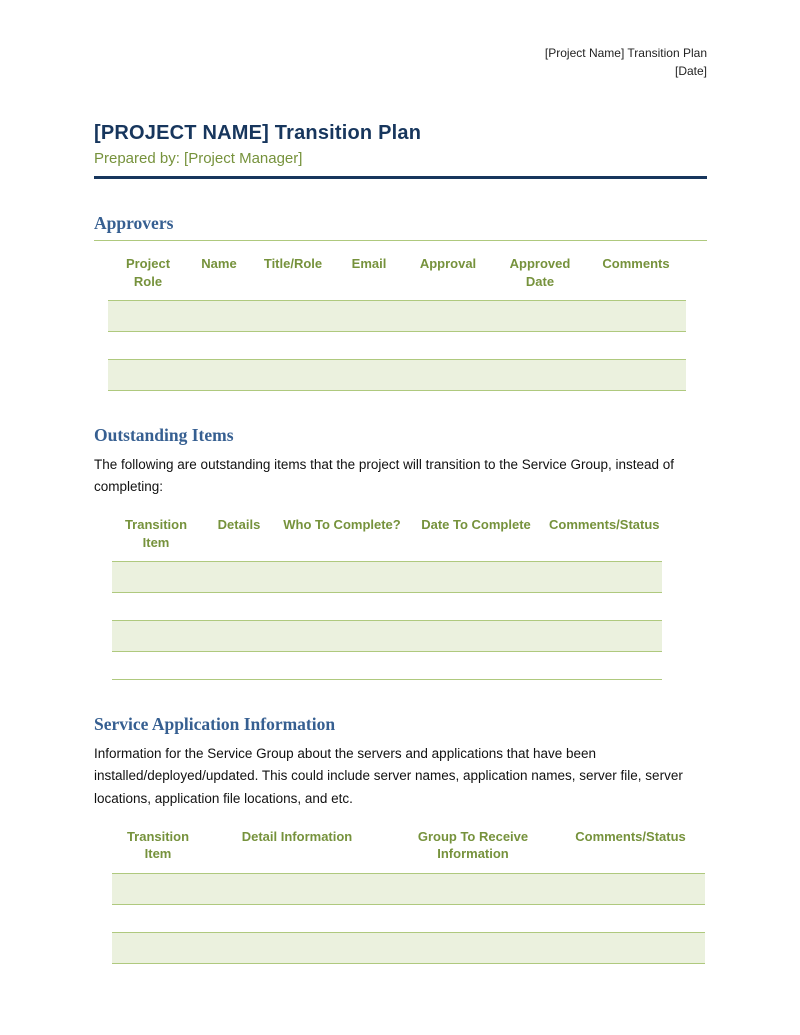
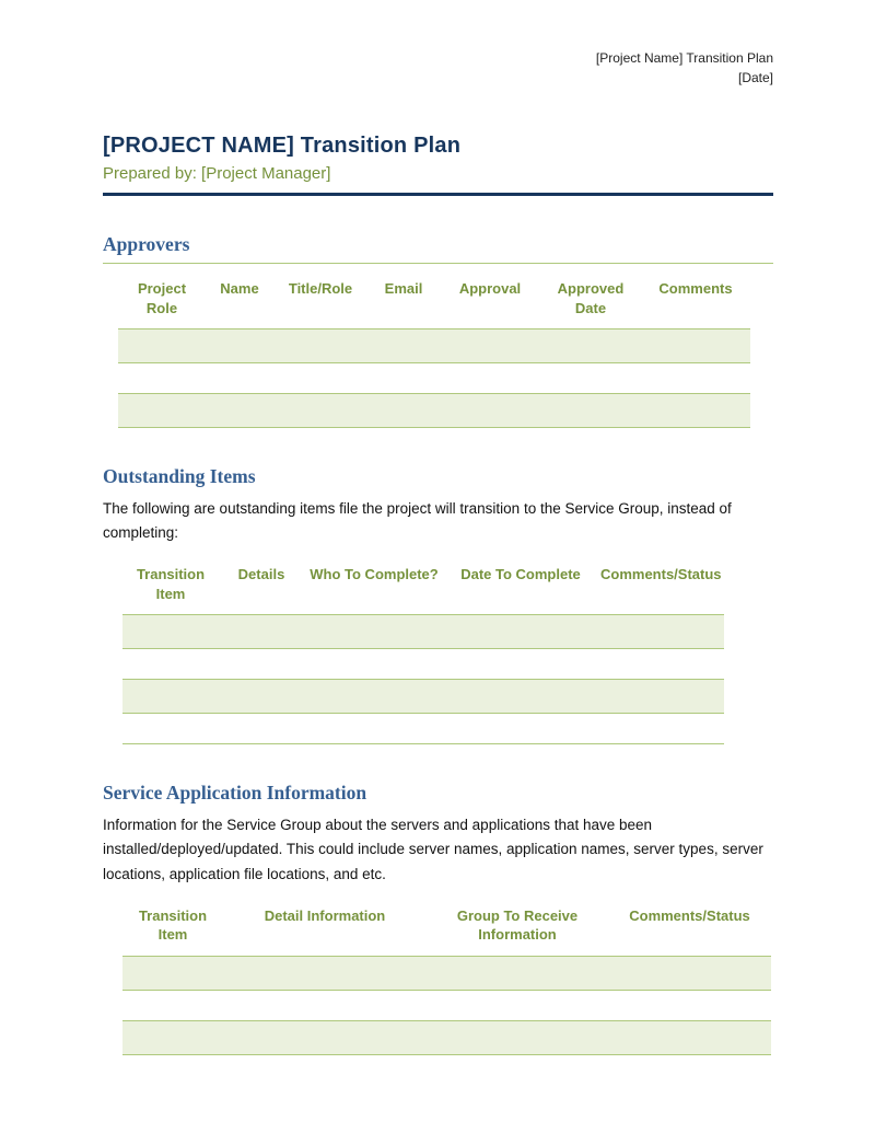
  [Project Name] Transition Plan
  [Date]
  [PROJECT NAME] Transition Plan
  Prepared by: [Project Manager]
  Approvers
  Project Role	Name	Title/Role	Email	Approval	Approved Date	Comments
  Outstanding Items
- The following are outstanding items that the project will transition to the Service Group, instead of completing:
+ The following are outstanding items file the project will transition to the Service Group, instead of completing:
  Transition Item	Details	Who To Complete?	Date To Complete	Comments/Status
  Service Application Information
- Information for the Service Group about the servers and applications that have been installed/deployed/updated. This could include server names, application names, server file, server locations, application file locations, and etc.
+ Information for the Service Group about the servers and applications that have been installed/deployed/updated. This could include server names, application names, server types, server locations, application file locations, and etc.
  Transition Item	Detail Information	Group To Receive Information	Comments/Status
